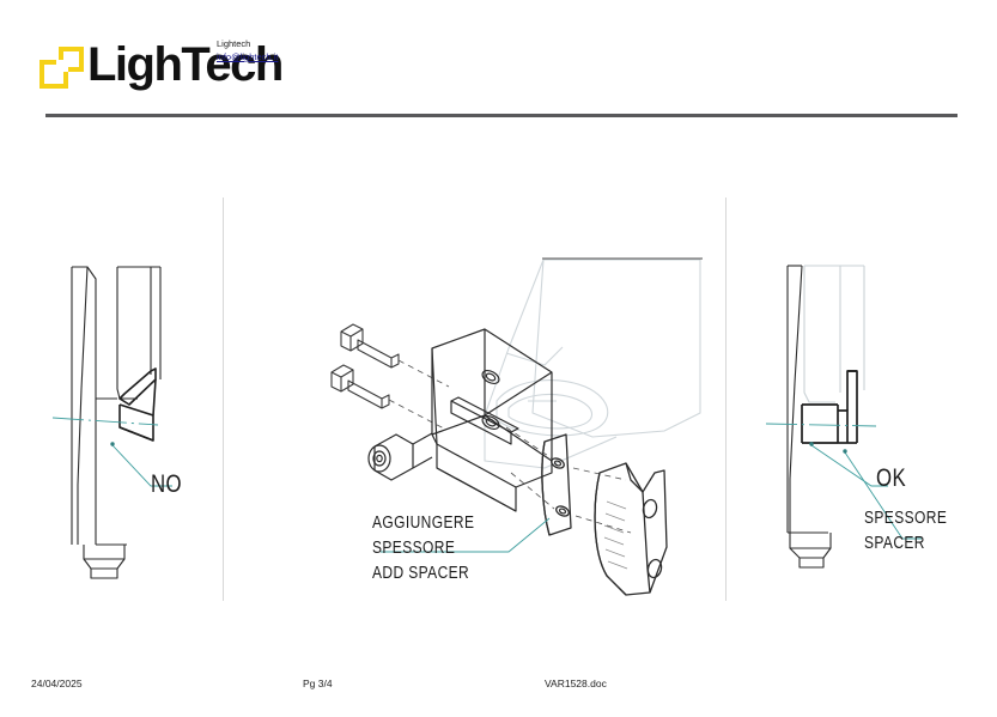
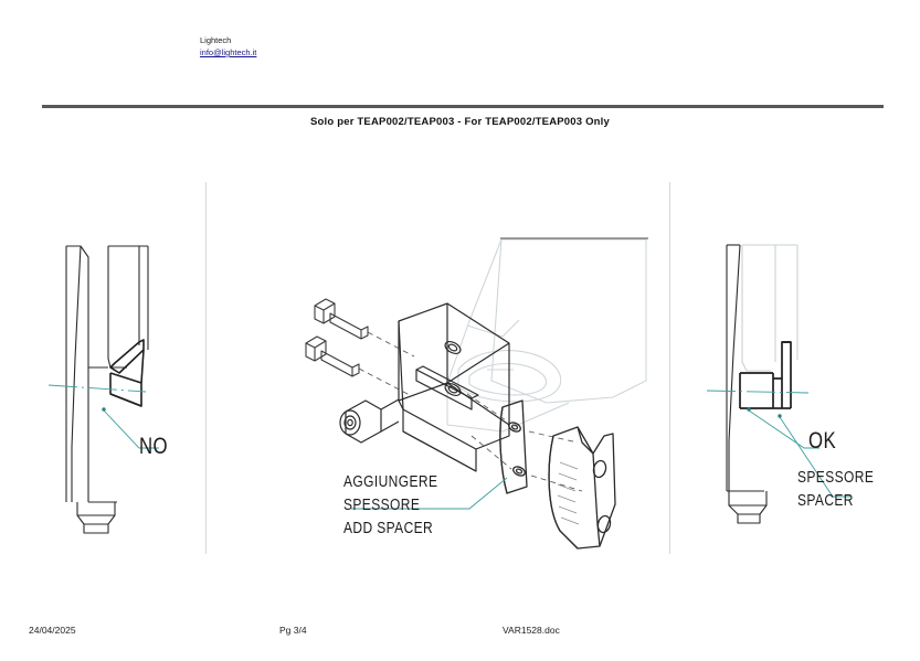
- LighTech
  Lightech
  info@lightech.it
+ Solo per TEAP002/TEAP003 - For TEAP002/TEAP003 Only
  NO
  AGGIUNGERE
  SPESSORE
  ADD SPACER
  OK
  SPESSORE
  SPACER
  24/04/2025
  Pg 3/4
  VAR1528.doc
